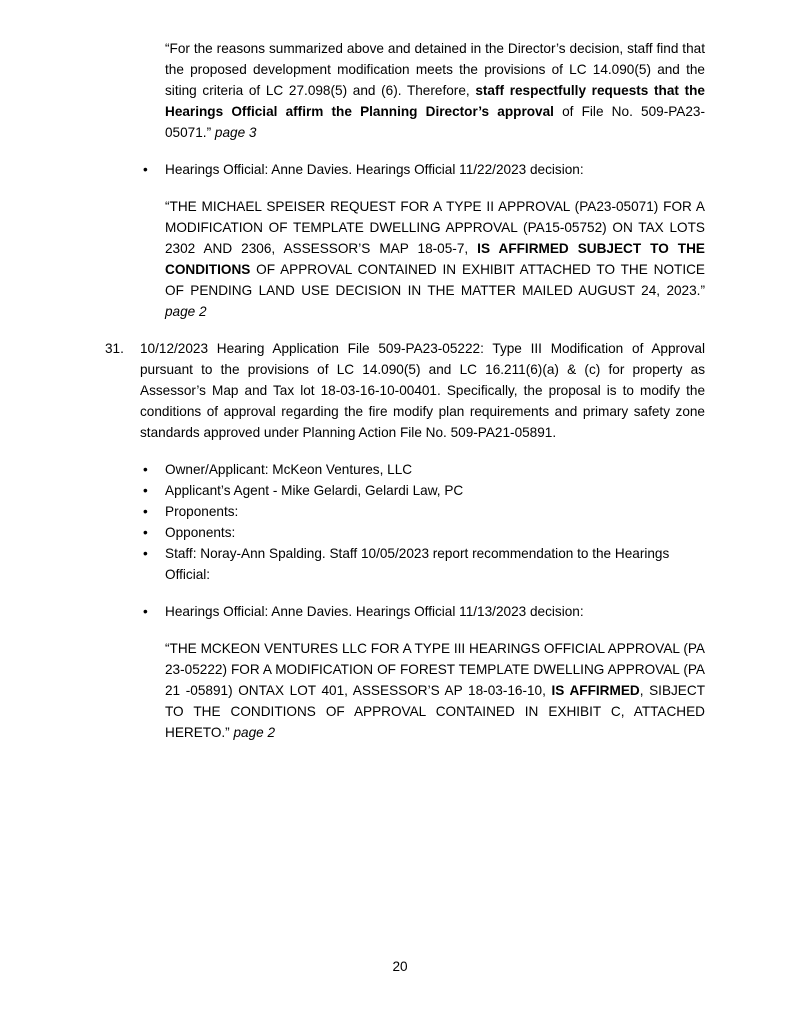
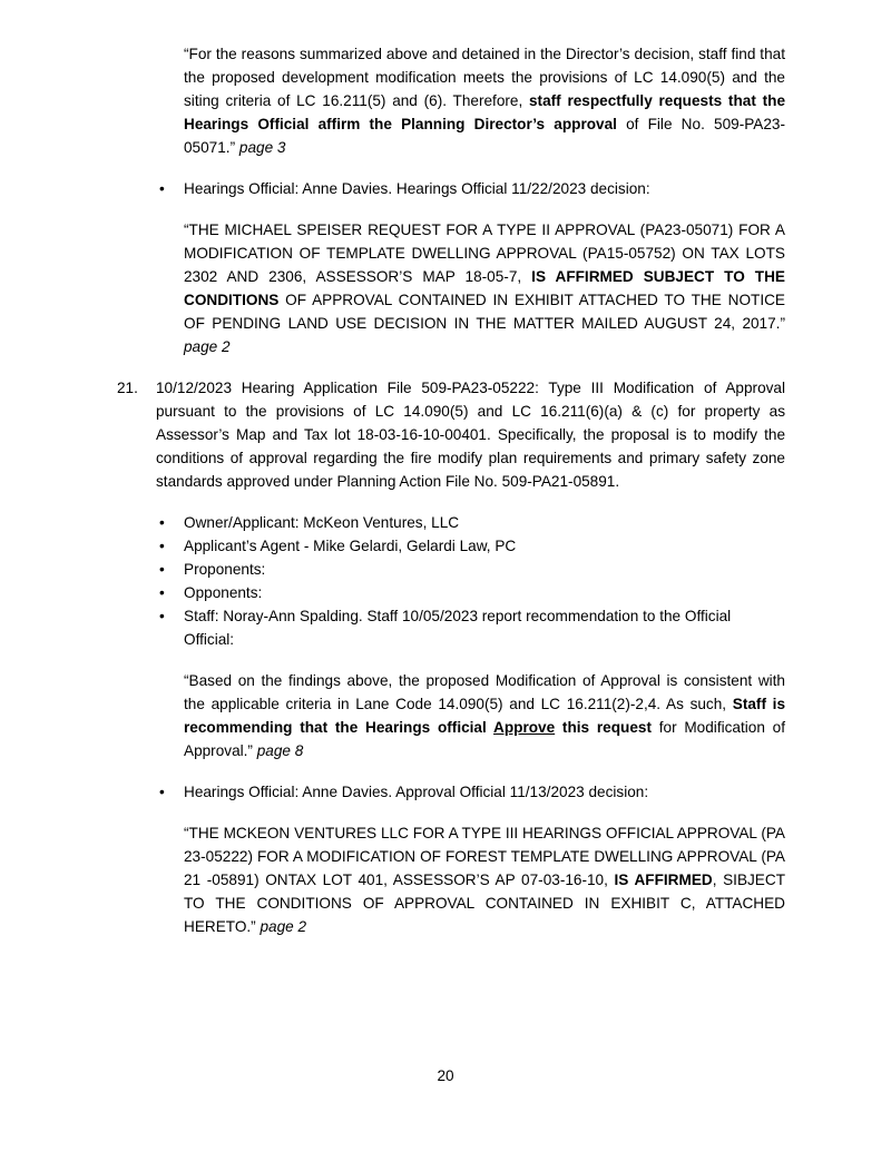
- “For the reasons summarized above and detained in the Director’s decision, staff find that the proposed development modification meets the provisions of LC 14.090(5) and the siting criteria of LC 27.098(5) and (6). Therefore, staff respectfully requests that the Hearings Official affirm the Planning Director’s approval of File No. 509-PA23-05071.” page 3
+ “For the reasons summarized above and detained in the Director’s decision, staff find that the proposed development modification meets the provisions of LC 14.090(5) and the siting criteria of LC 16.211(5) and (6). Therefore, staff respectfully requests that the Hearings Official affirm the Planning Director’s approval of File No. 509-PA23-05071.” page 3
  •
  Hearings Official: Anne Davies. Hearings Official 11/22/2023 decision:
- “THE MICHAEL SPEISER REQUEST FOR A TYPE II APPROVAL (PA23-05071) FOR A MODIFICATION OF TEMPLATE DWELLING APPROVAL (PA15-05752) ON TAX LOTS 2302 AND 2306, ASSESSOR’S MAP 18-05-7, IS AFFIRMED SUBJECT TO THE CONDITIONS OF APPROVAL CONTAINED IN EXHIBIT ATTACHED TO THE NOTICE OF PENDING LAND USE DECISION IN THE MATTER MAILED AUGUST 24, 2023.” page 2
+ “THE MICHAEL SPEISER REQUEST FOR A TYPE II APPROVAL (PA23-05071) FOR A MODIFICATION OF TEMPLATE DWELLING APPROVAL (PA15-05752) ON TAX LOTS 2302 AND 2306, ASSESSOR’S MAP 18-05-7, IS AFFIRMED SUBJECT TO THE CONDITIONS OF APPROVAL CONTAINED IN EXHIBIT ATTACHED TO THE NOTICE OF PENDING LAND USE DECISION IN THE MATTER MAILED AUGUST 24, 2017.” page 2
- 31.
+ 21.
  10/12/2023 Hearing Application File 509-PA23-05222: Type III Modification of Approval pursuant to the provisions of LC 14.090(5) and LC 16.211(6)(a) & (c) for property as Assessor’s Map and Tax lot 18-03-16-10-00401. Specifically, the proposal is to modify the conditions of approval regarding the fire modify plan requirements and primary safety zone standards approved under Planning Action File No. 509-PA21-05891.
  •
  Owner/Applicant: McKeon Ventures, LLC
  •
  Applicant’s Agent - Mike Gelardi, Gelardi Law, PC
  •
  Proponents:
  •
  Opponents:
  •
- Staff: Noray-Ann Spalding. Staff 10/05/2023 report recommendation to the Hearings Official:
+ Staff: Noray-Ann Spalding. Staff 10/05/2023 report recommendation to the Official Official:
+ “Based on the findings above, the proposed Modification of Approval is consistent with the applicable criteria in Lane Code 14.090(5) and LC 16.211(2)-2,4. As such, Staff is recommending that the Hearings official Approve this request for Modification of Approval.” page 8
  •
- Hearings Official: Anne Davies. Hearings Official 11/13/2023 decision:
+ Hearings Official: Anne Davies. Approval Official 11/13/2023 decision:
- “THE MCKEON VENTURES LLC FOR A TYPE III HEARINGS OFFICIAL APPROVAL (PA 23-05222) FOR A MODIFICATION OF FOREST TEMPLATE DWELLING APPROVAL (PA 21 -05891) ONTAX LOT 401, ASSESSOR’S AP 18-03-16-10, IS AFFIRMED, SIBJECT TO THE CONDITIONS OF APPROVAL CONTAINED IN EXHIBIT C, ATTACHED HERETO.” page 2
+ “THE MCKEON VENTURES LLC FOR A TYPE III HEARINGS OFFICIAL APPROVAL (PA 23-05222) FOR A MODIFICATION OF FOREST TEMPLATE DWELLING APPROVAL (PA 21 -05891) ONTAX LOT 401, ASSESSOR’S AP 07-03-16-10, IS AFFIRMED, SIBJECT TO THE CONDITIONS OF APPROVAL CONTAINED IN EXHIBIT C, ATTACHED HERETO.” page 2
  20
